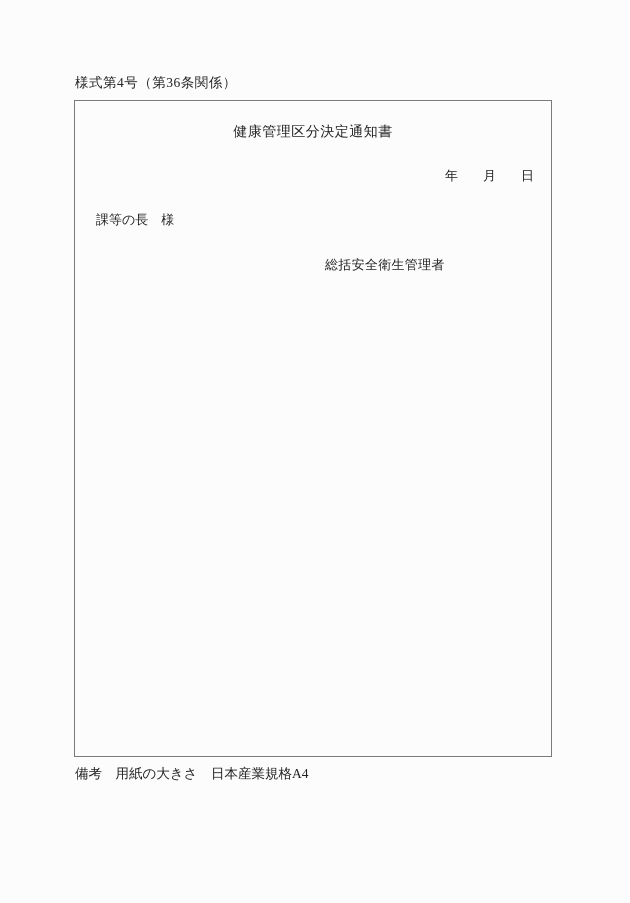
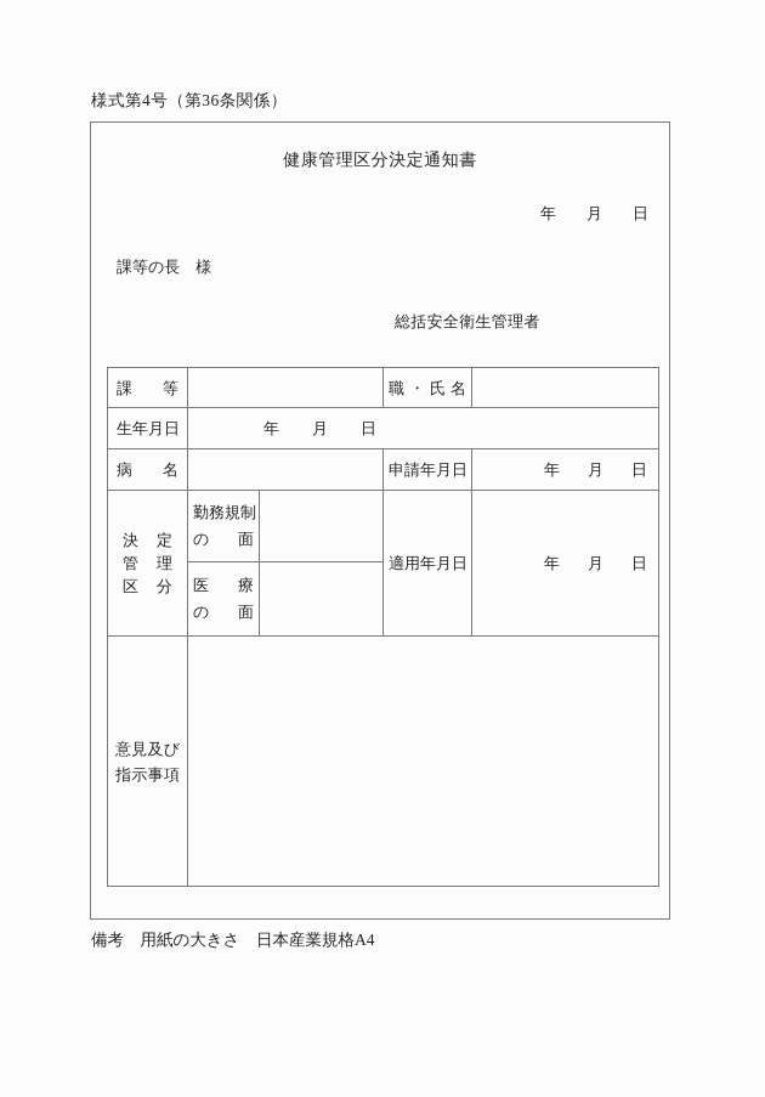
  様式第4号（第36条関係）
  健康管理区分決定通知書
  年 月 日
  課等の長 様
  総括安全衛生管理者
+ 課 等		職・氏名
+ 生年月日	年 月 日
+ 病 名		申請年月日	年 月 日
+ 決 定 管 理 区 分	勤務規制 の 面		適用年月日	年 月 日
+ 医 療 の 面
+ 意見及び 指示事項
  備考 用紙の大きさ 日本産業規格A4
